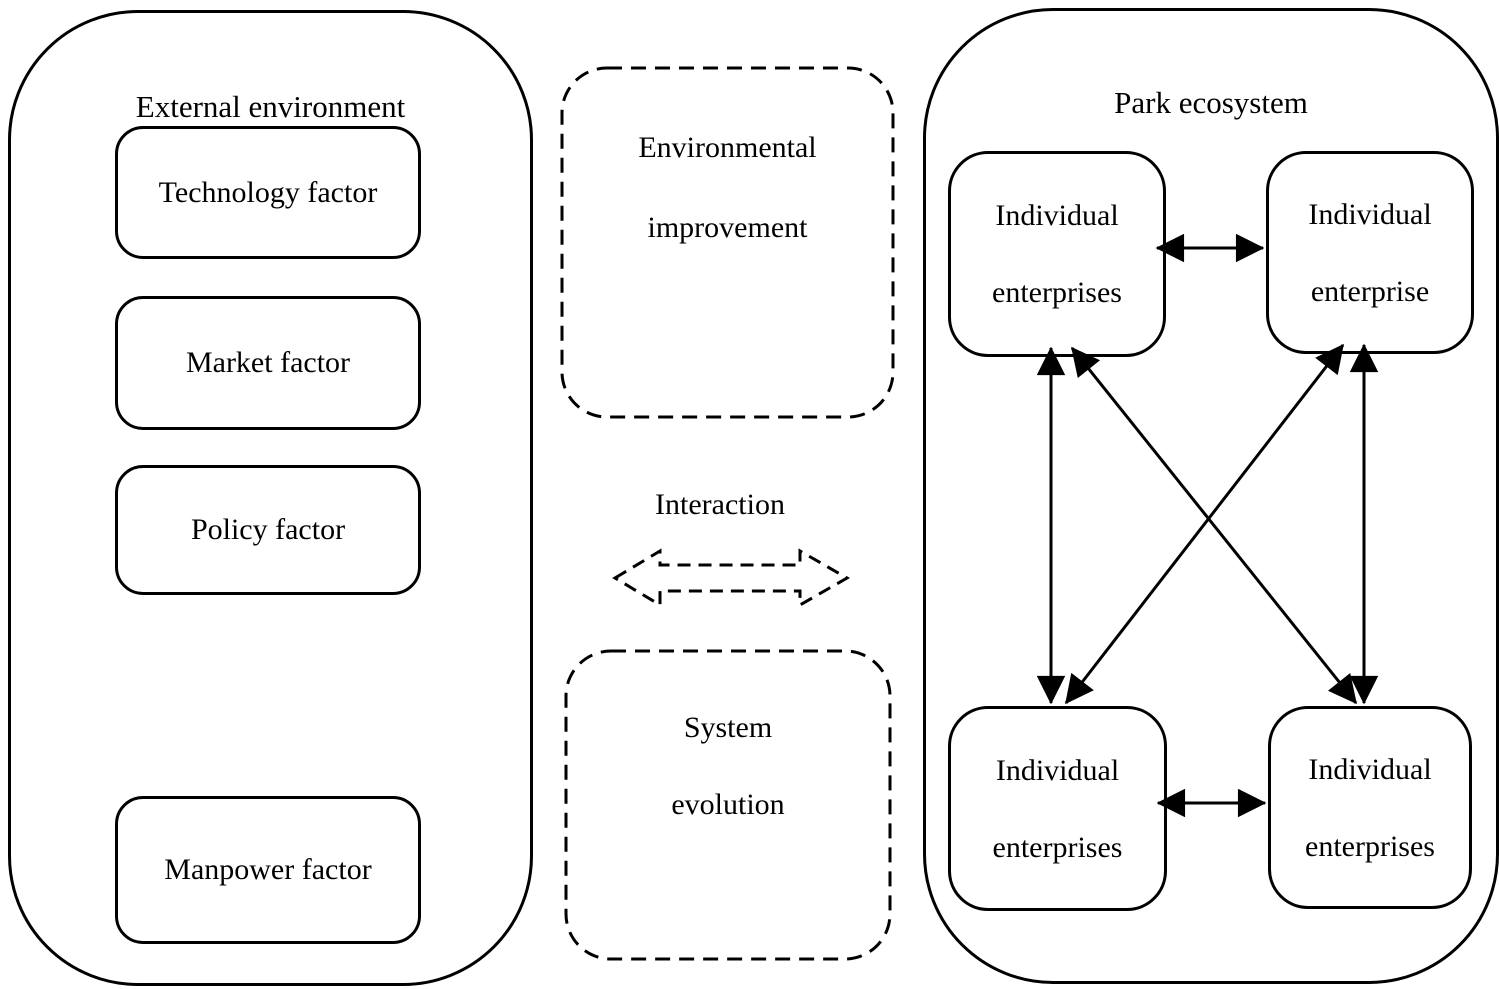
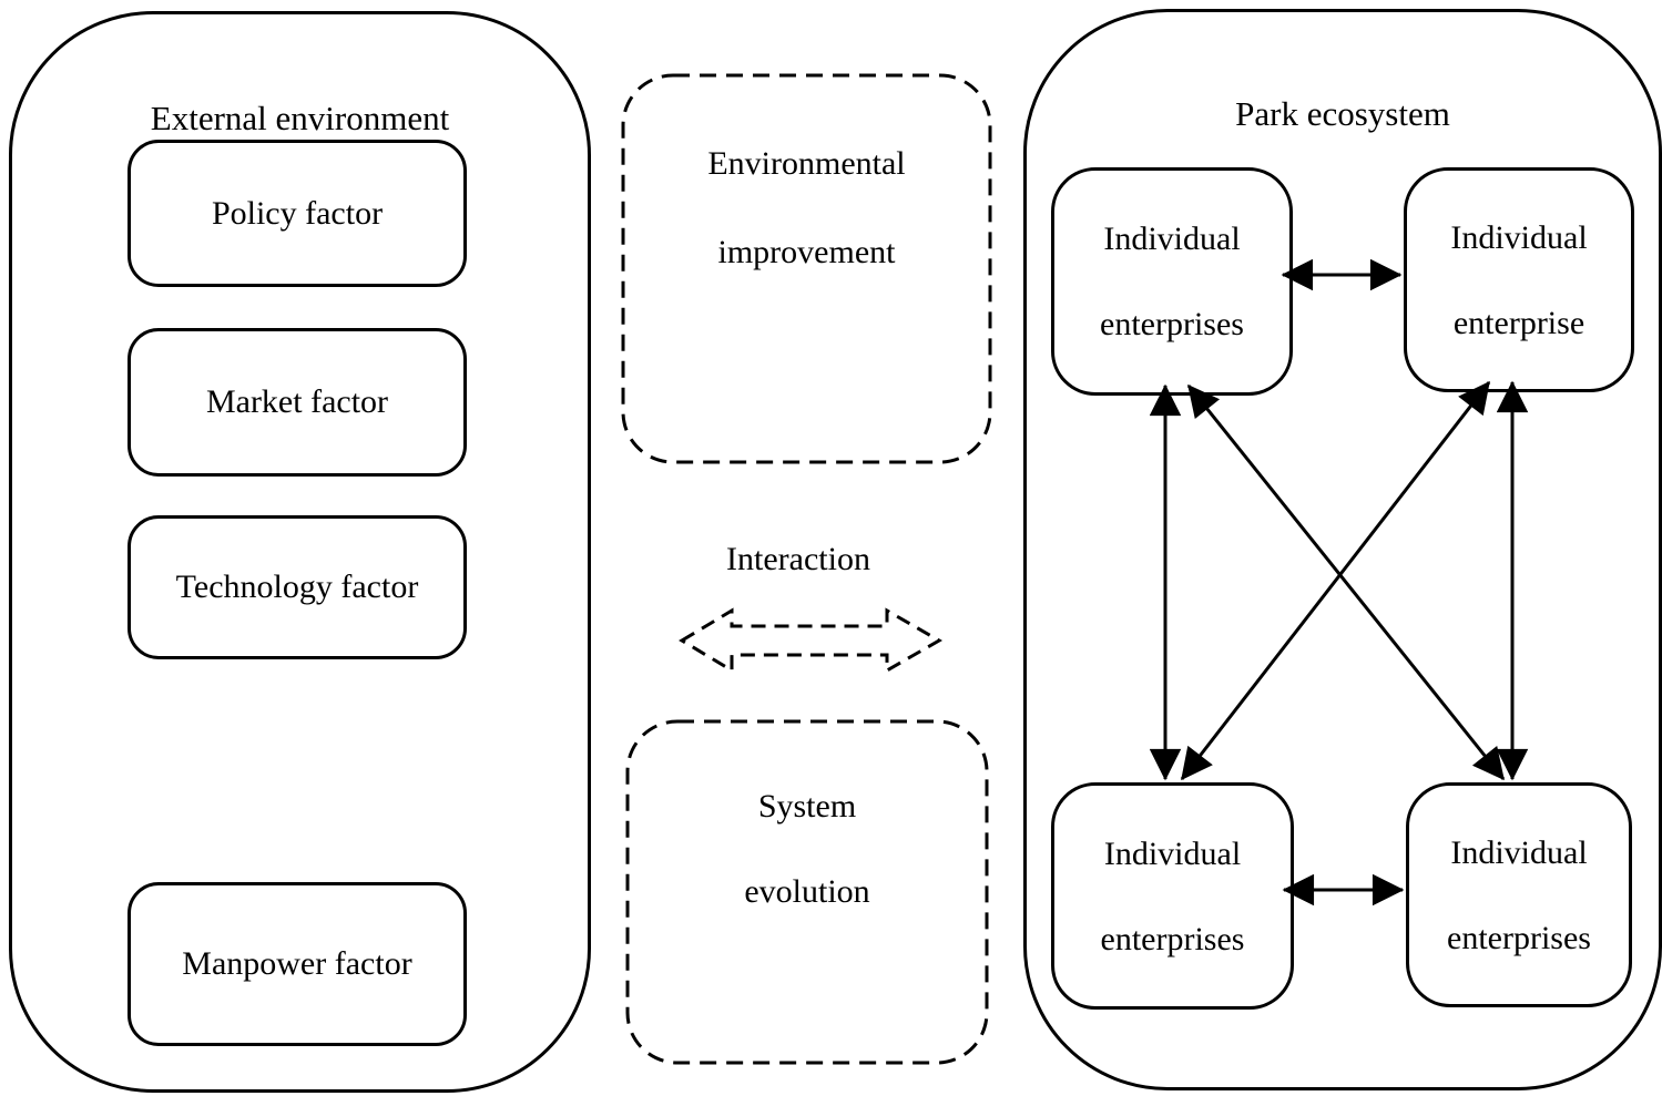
  External environment
- Technology factor
+ Policy factor
  Market factor
- Policy factor
+ Technology factor
  Manpower factor
  Environmental
  improvement
  Interaction
  System
  evolution
  Park ecosystem
  Individual
  enterprises
  Individual
  enterprise
  Individual
  enterprises
  Individual
  enterprises
